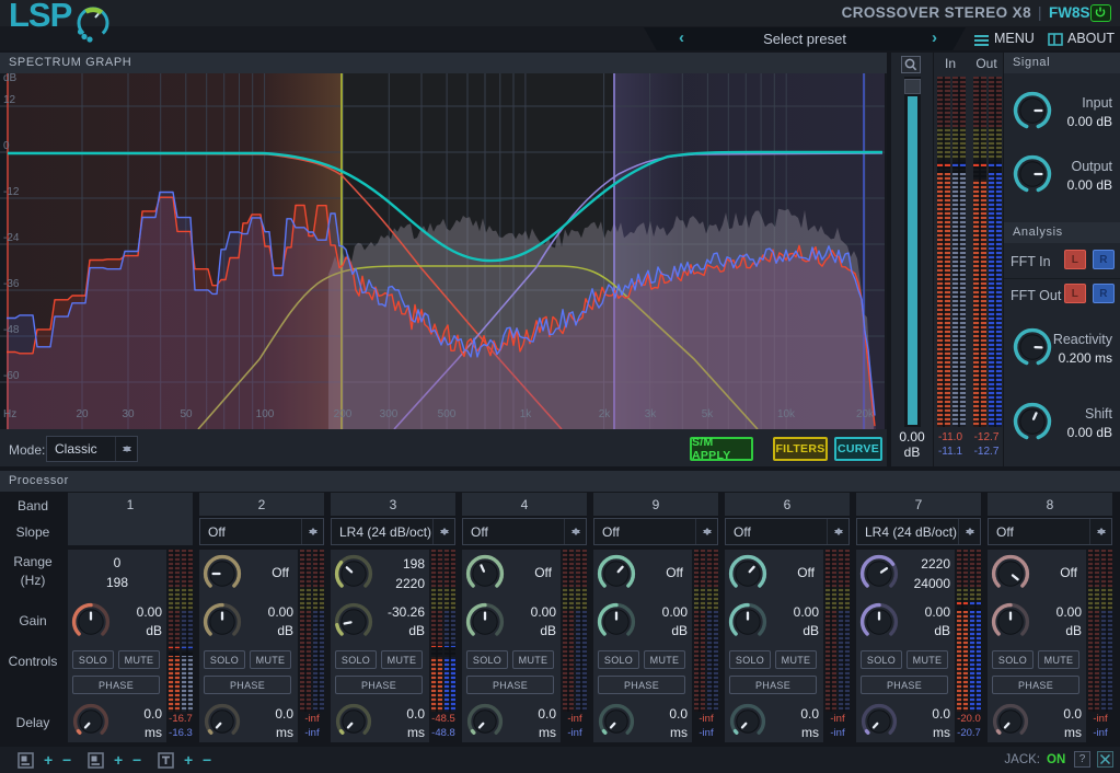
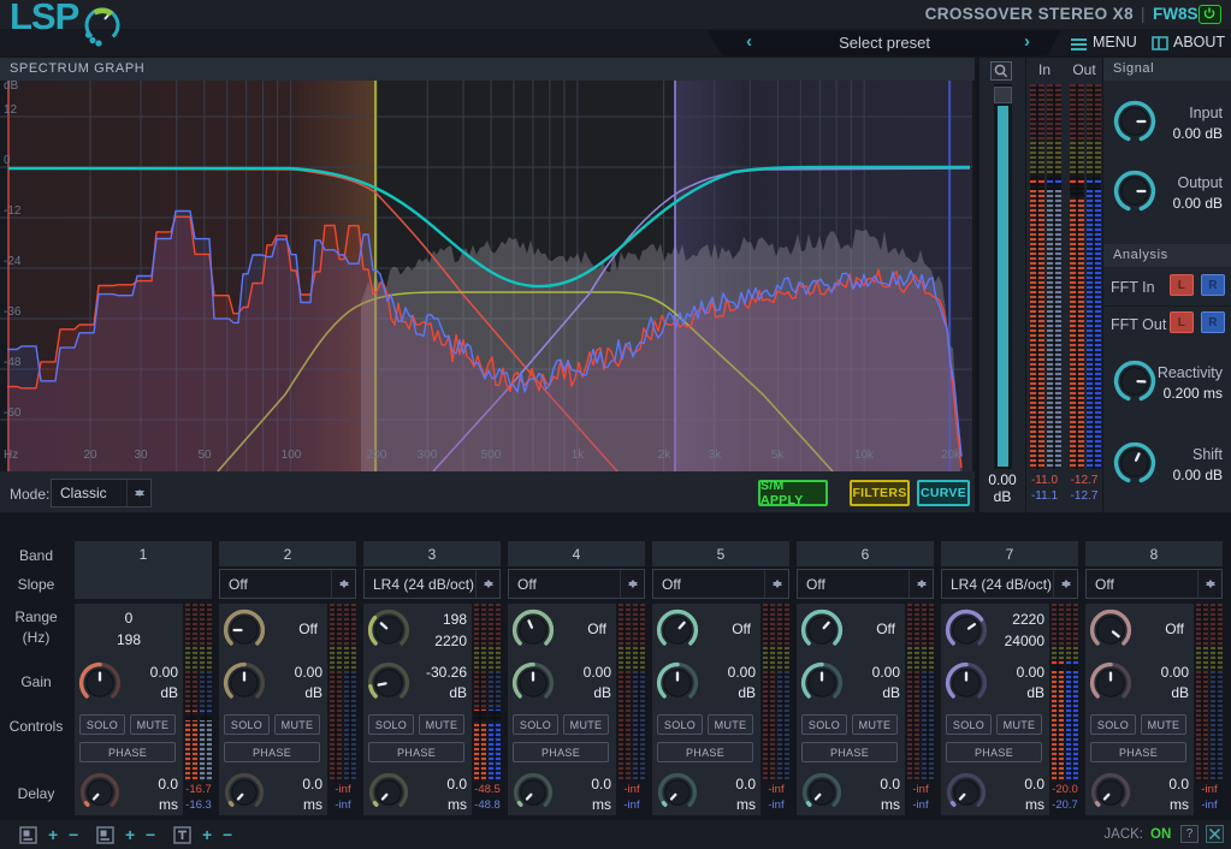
  LSP
  CROSSOVER STEREO X8
  |
  FW8S
  ‹
  Select preset
  ›
  MENU
  ABOUT
  SPECTRUM GRAPH
  dB
  12
  0
  -12
  -24
  -36
  -48
  -60
  Hz
  20
  30
  50
  100
  200
  300
  500
  1k
  2k
  3k
  5k
  10k
  20k
  Mode:
  Classic
  S/M APPLY
  FILTERS
  CURVE
  0.00
  dB
  In
  Out
  -11.0
  -11.1
  -12.7
  -12.7
  Signal
  Input
  0.00 dB
  Output
  0.00 dB
  Analysis
  FFT In
  L
  R
  FFT Out
  L
  R
  Reactivity
  0.200 ms
  Shift
  0.00 dB
- Processor
  Band
  Slope
  Range
  (Hz)
  Gain
  Controls
  Delay
  1
  0
  198
  0.00
  dB
  SOLO
  MUTE
  PHASE
  0.0
  ms
  -16.7
  -16.3
  2
  Off
  Off
  0.00
  dB
  SOLO
  MUTE
  PHASE
  0.0
  ms
  -inf
  -inf
  3
  LR4 (24 dB/oct)
  198
  2220
  -30.26
  dB
  SOLO
  MUTE
  PHASE
  0.0
  ms
  -48.5
  -48.8
  4
  Off
  Off
  0.00
  dB
  SOLO
  MUTE
  PHASE
  0.0
  ms
  -inf
  -inf
- 9
+ 5
  Off
  Off
  0.00
  dB
  SOLO
  MUTE
  PHASE
  0.0
  ms
  -inf
  -inf
  6
  Off
  Off
  0.00
  dB
  SOLO
  MUTE
  PHASE
  0.0
  ms
  -inf
  -inf
  7
  LR4 (24 dB/oct)
  2220
  24000
  0.00
  dB
  SOLO
  MUTE
  PHASE
  0.0
  ms
  -20.0
  -20.7
  8
  Off
  Off
  0.00
  dB
  SOLO
  MUTE
  PHASE
  0.0
  ms
  -inf
  -inf
  +
  −
  +
  −
  +
  −
  JACK:
  ON
  ?
